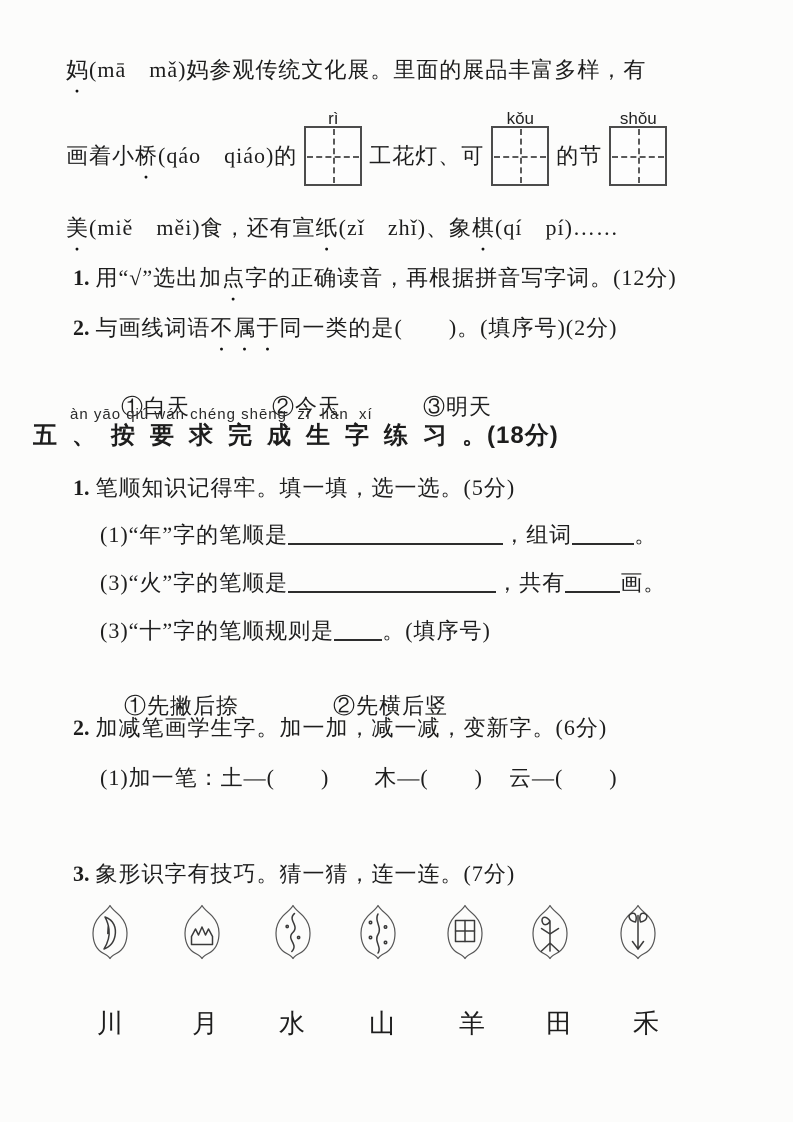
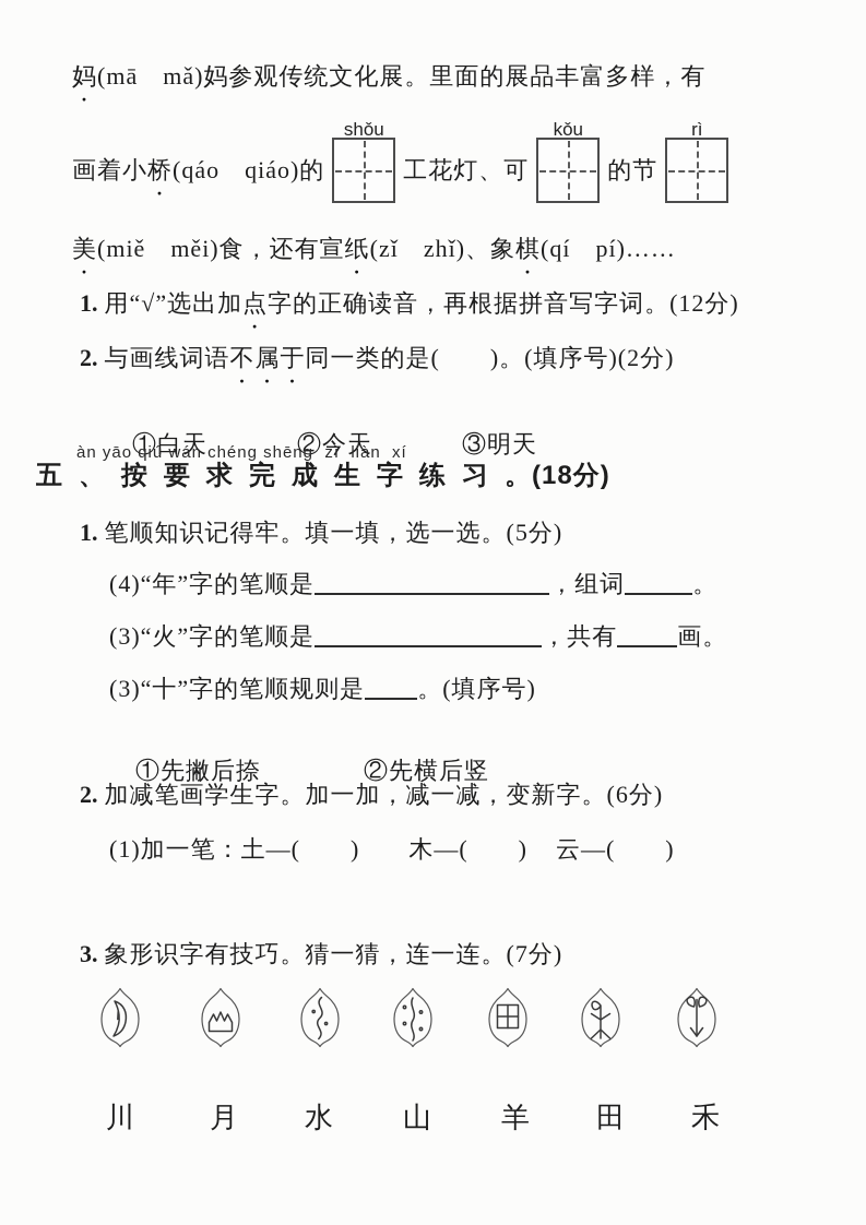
  妈(mā mǎ)妈参观传统文化展。里面的展品丰富多样，有
  画着小
  桥
  (qáo qiáo)的
- rì
+ shǒu
  工花灯、可
  kǒu
  的节
- shǒu
+ rì
  美(miě měi)食，还有宣纸(zǐ zhǐ)、象棋(qí pí)……
  1. 用“√”选出加点字的正确读音，再根据拼音写字词。(12分)
  2. 与画线词语不属于同一类的是( )。(填序号)(2分)
  ①白天 ②今天 ③明天
  àn yāo qiú wán chéng shēng zì liàn xí
  五、按要求完成生字练习。(18分)
  1. 笔顺知识记得牢。填一填，选一选。(5分)
- (1)“年”字的笔顺是 ，组词 。
+ (4)“年”字的笔顺是 ，组词 。
  (3)“火”字的笔顺是 ，共有 画。
  (3)“十”字的笔顺规则是 。(填序号)
  ①先撇后捺 ②先横后竖
  2. 加减笔画学生字。加一加，减一减，变新字。(6分)
  (1)加一笔：土—( ) 木—( ) 云—( )
  3. 象形识字有技巧。猜一猜，连一连。(7分)
  川
  月
  水
  山
  羊
  田
  禾
